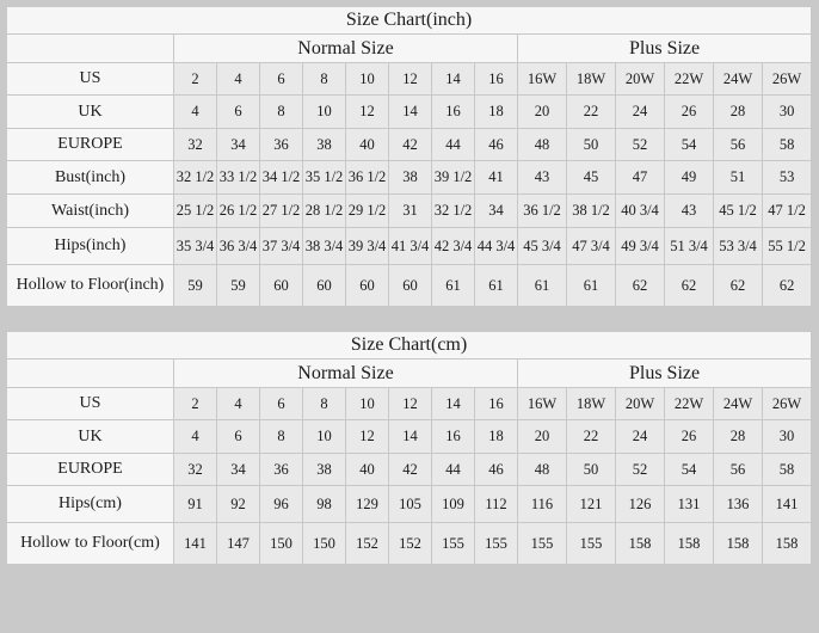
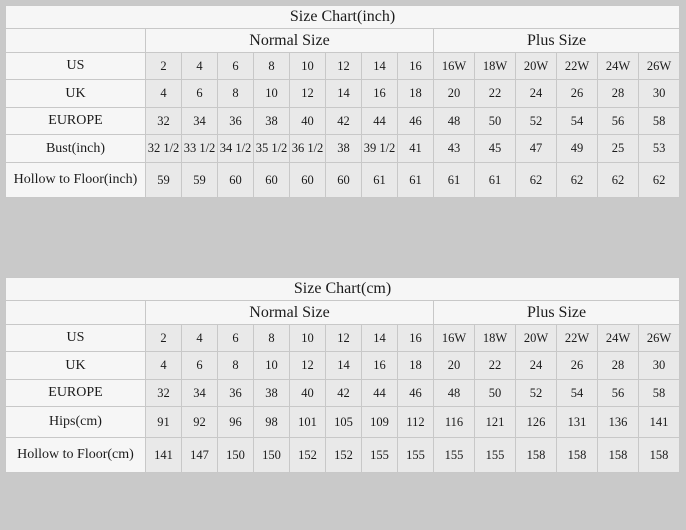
  Size Chart(inch)
  	Normal Size	Plus Size
  US	2	4	6	8	10	12	14	16	16W	18W	20W	22W	24W	26W
  UK	4	6	8	10	12	14	16	18	20	22	24	26	28	30
  EUROPE	32	34	36	38	40	42	44	46	48	50	52	54	56	58
- Bust(inch)	32 1/2	33 1/2	34 1/2	35 1/2	36 1/2	38	39 1/2	41	43	45	47	49	51	53
+ Bust(inch)	32 1/2	33 1/2	34 1/2	35 1/2	36 1/2	38	39 1/2	41	43	45	47	49	25	53
- Waist(inch)	25 1/2	26 1/2	27 1/2	28 1/2	29 1/2	31	32 1/2	34	36 1/2	38 1/2	40 3/4	43	45 1/2	47 1/2
- Hips(inch)	35 3/4	36 3/4	37 3/4	38 3/4	39 3/4	41 3/4	42 3/4	44 3/4	45 3/4	47 3/4	49 3/4	51 3/4	53 3/4	55 1/2
  Hollow to Floor(inch)	59	59	60	60	60	60	61	61	61	61	62	62	62	62
  Size Chart(cm)
  	Normal Size	Plus Size
  US	2	4	6	8	10	12	14	16	16W	18W	20W	22W	24W	26W
  UK	4	6	8	10	12	14	16	18	20	22	24	26	28	30
  EUROPE	32	34	36	38	40	42	44	46	48	50	52	54	56	58
- Hips(cm)	91	92	96	98	129	105	109	112	116	121	126	131	136	141
+ Hips(cm)	91	92	96	98	101	105	109	112	116	121	126	131	136	141
  Hollow to Floor(cm)	141	147	150	150	152	152	155	155	155	155	158	158	158	158
